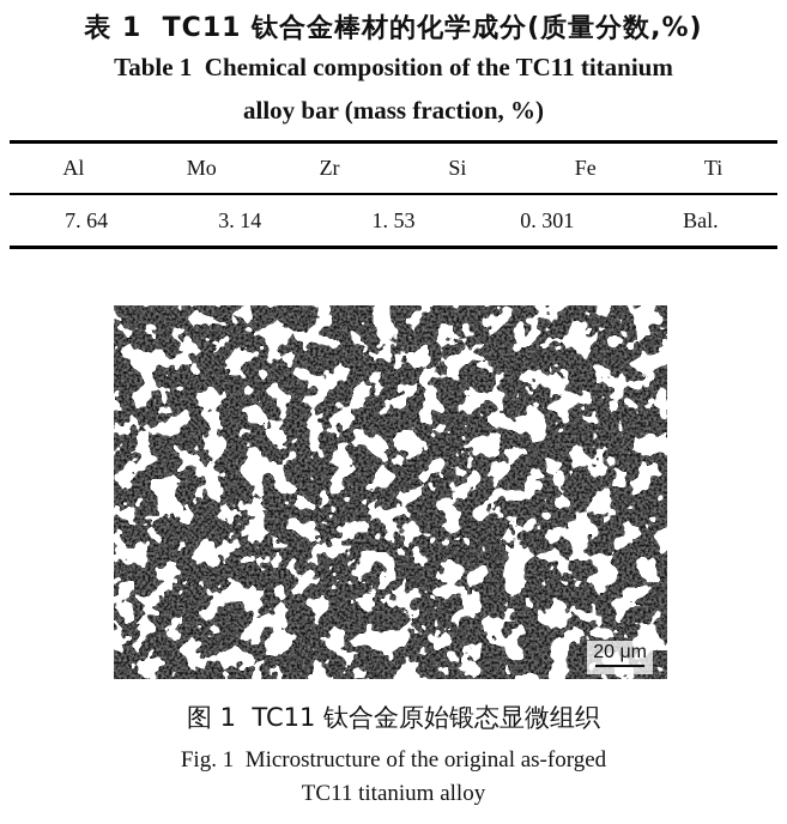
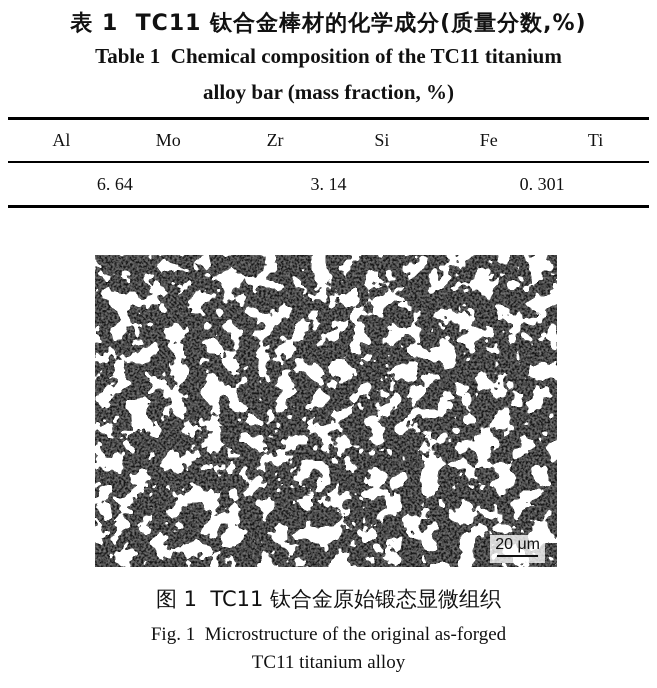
  表 1 TC11 钛合金棒材的化学成分(质量分数,%)
  Table 1 Chemical composition of the TC11 titanium
  alloy bar (mass fraction, %)
  Al
  Mo
  Zr
  Si
  Fe
  Ti
- 7. 64
+ 6. 64
  3. 14
- 1. 53
  0. 301
- Bal.
  20 μm
  图 1 TC11 钛合金原始锻态显微组织
  Fig. 1 Microstructure of the original as-forged
  TC11 titanium alloy
